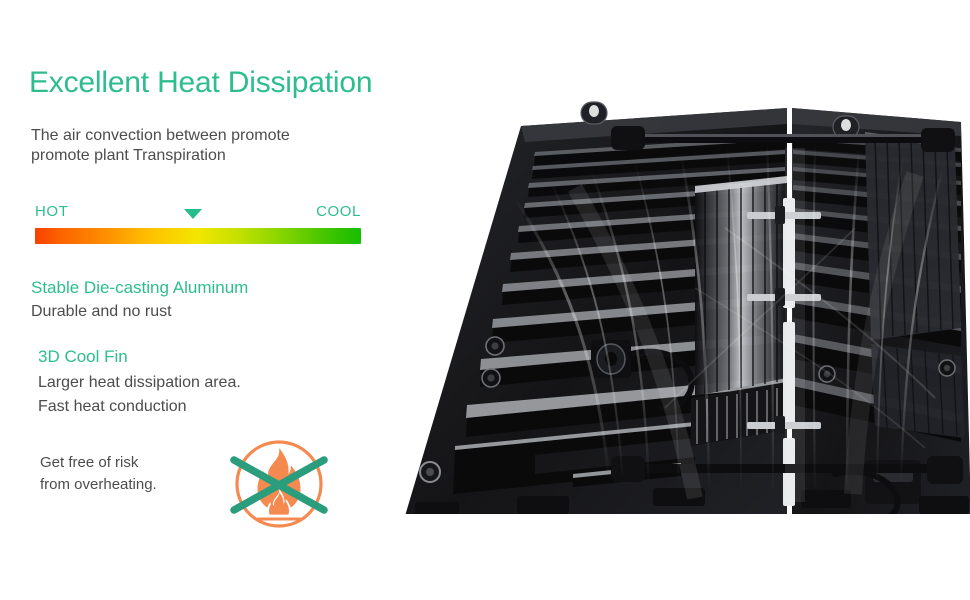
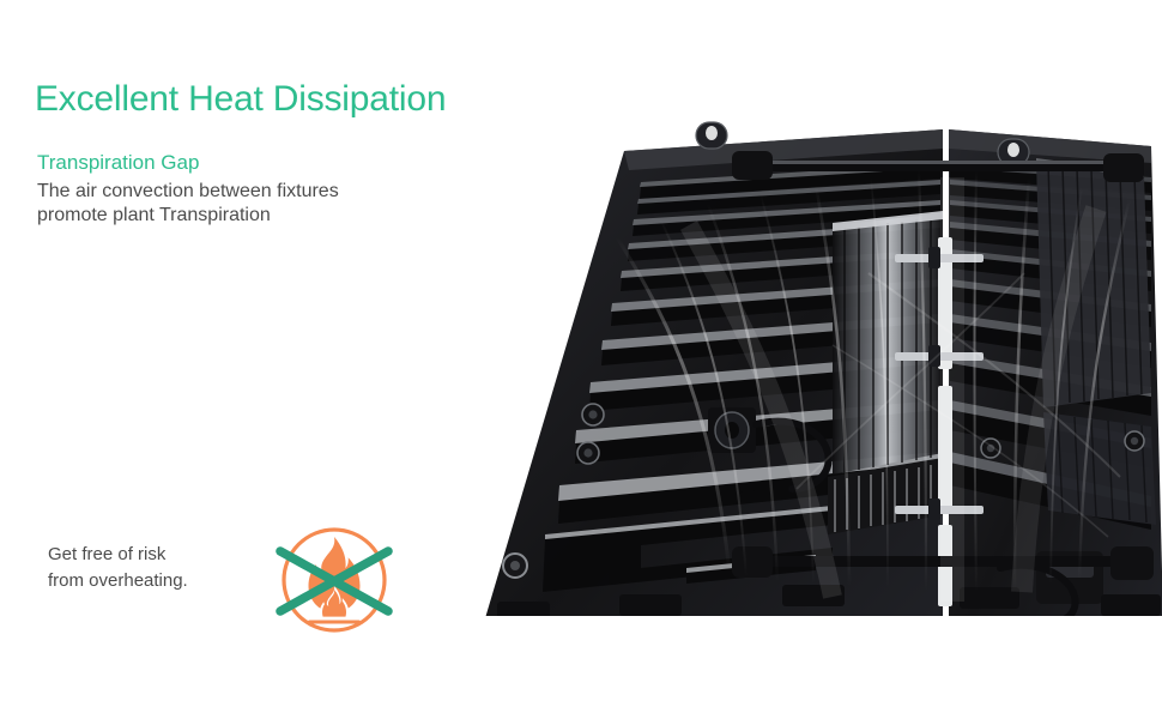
  Excellent Heat Dissipation
+ Transpiration Gap
- The air convection between promote
+ The air convection between fixtures
  promote plant Transpiration
- HOT
- COOL
- Stable Die-casting Aluminum
- Durable and no rust
- 3D Cool Fin
- Larger heat dissipation area.
- Fast heat conduction
  Get free of risk
  from overheating.
